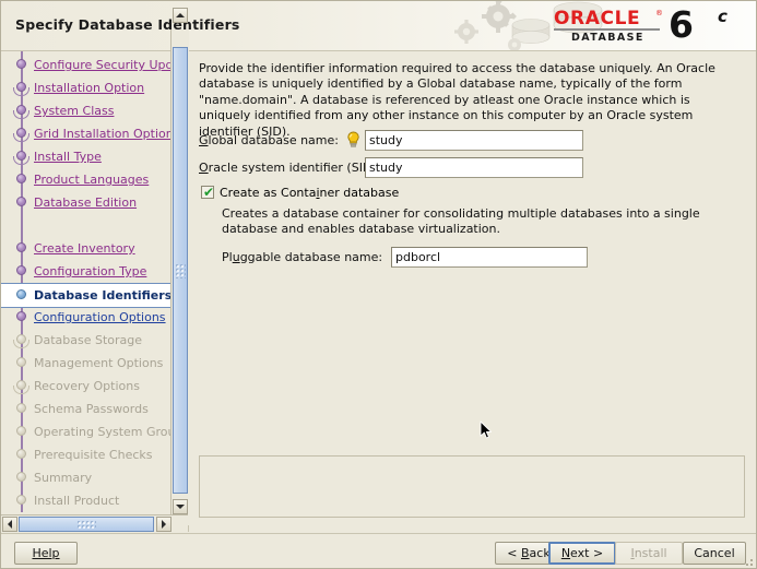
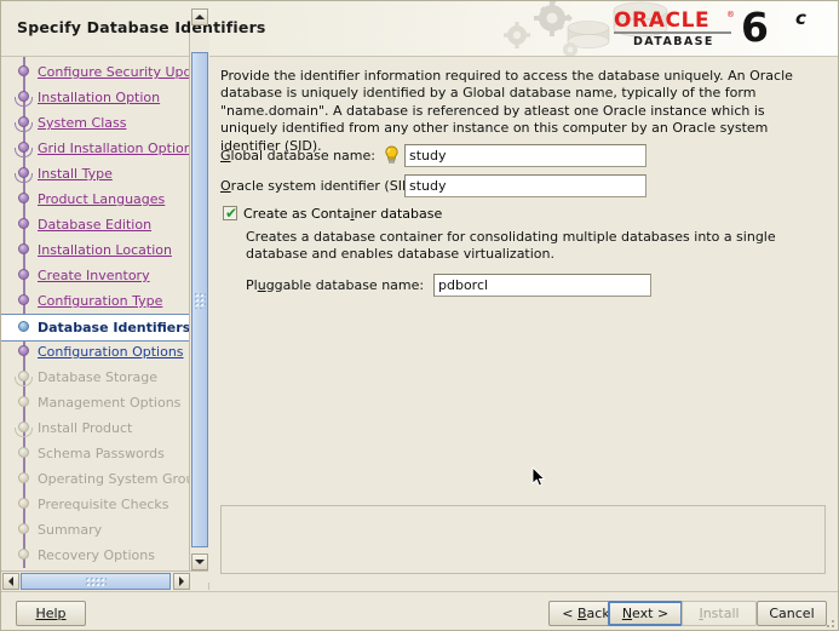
  Specify Database Identifiers
  ORACLE
  ®
  DATABASE
  6
  c
  Configure Security Upd
  Installation Option
  System Class
  Grid Installation Optio
  Install Type
  Product Languages
  Database Edition
+ Installation Location
  Create Inventory
  Configuration Type
  Database Identifiers
  Configuration Options
  Database Storage
  Management Options
- Recovery Options
+ Install Product
  Schema Passwords
  Operating System Gro
  Prerequisite Checks
  Summary
- Install Product
+ Recovery Options
  Provide the identifier information required to access the database uniquely. An Oracle database is uniquely identified by a Global database name, typically of the form "name.domain". A database is referenced by atleast one Oracle instance which is uniquely identified from any other instance on this computer by an Oracle system identifier (SID).
  Global database name:
  study
  Oracle system identifier (SI
  study
  ✔
  Create as Container database
  Creates a database container for consolidating multiple databases into a single database and enables database virtualization.
  Pluggable database name:
  pdborcl
  Help
  < Back
  Next >
  Install
  Cancel
